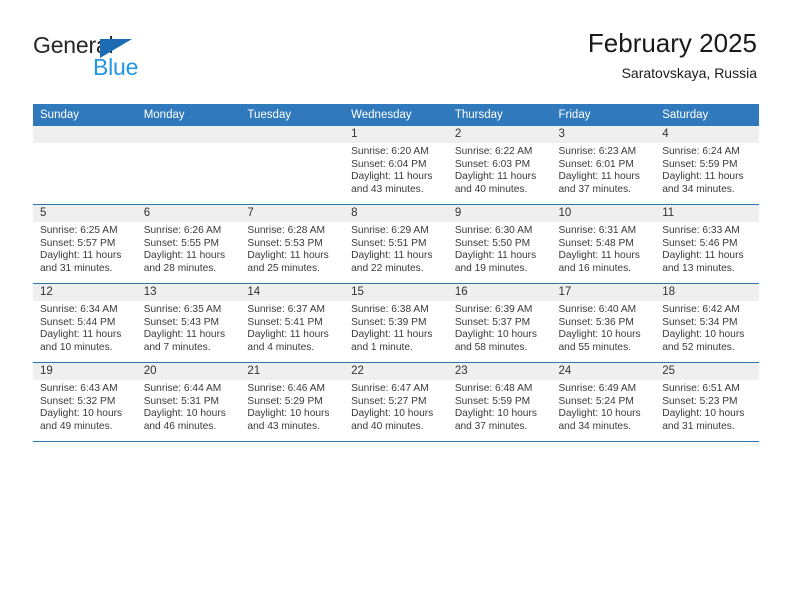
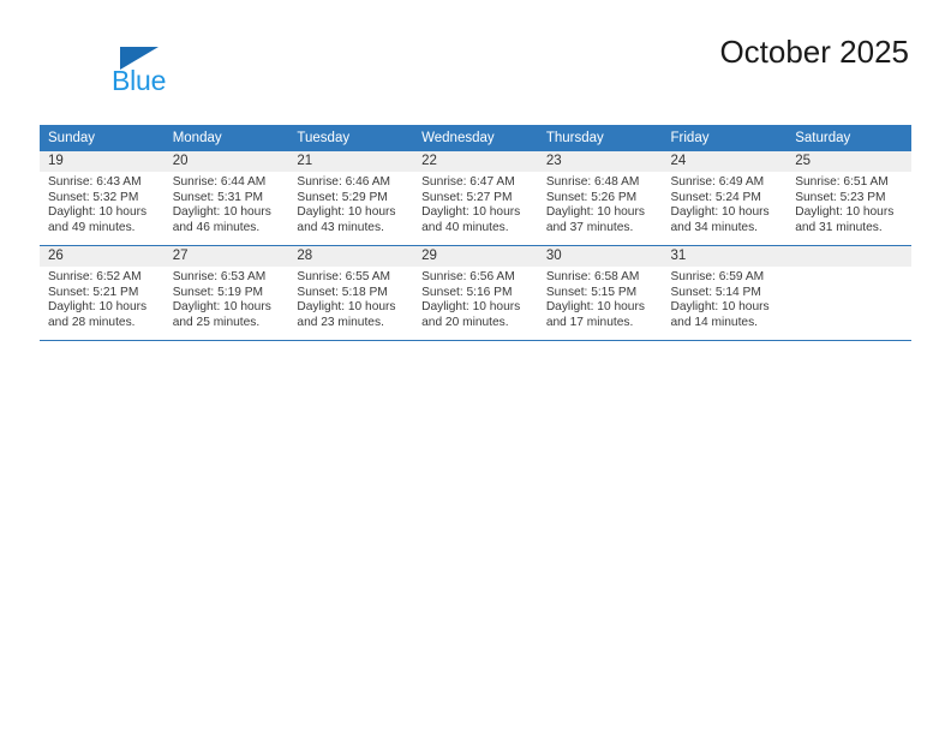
- General
  Blue
- February 2025
+ October 2025
- Saratovskaya, Russia
  Sunday	Monday	Tuesday	Wednesday	Thursday	Friday	Saturday
- 			1Sunrise: 6:20 AMSunset: 6:04 PMDaylight: 11 hoursand 43 minutes.	2Sunrise: 6:22 AMSunset: 6:03 PMDaylight: 11 hoursand 40 minutes.	3Sunrise: 6:23 AMSunset: 6:01 PMDaylight: 11 hoursand 37 minutes.	4Sunrise: 6:24 AMSunset: 5:59 PMDaylight: 11 hoursand 34 minutes.
- 5Sunrise: 6:25 AMSunset: 5:57 PMDaylight: 11 hoursand 31 minutes.	6Sunrise: 6:26 AMSunset: 5:55 PMDaylight: 11 hoursand 28 minutes.	7Sunrise: 6:28 AMSunset: 5:53 PMDaylight: 11 hoursand 25 minutes.	8Sunrise: 6:29 AMSunset: 5:51 PMDaylight: 11 hoursand 22 minutes.	9Sunrise: 6:30 AMSunset: 5:50 PMDaylight: 11 hoursand 19 minutes.	10Sunrise: 6:31 AMSunset: 5:48 PMDaylight: 11 hoursand 16 minutes.	11Sunrise: 6:33 AMSunset: 5:46 PMDaylight: 11 hoursand 13 minutes.
- 12Sunrise: 6:34 AMSunset: 5:44 PMDaylight: 11 hoursand 10 minutes.	13Sunrise: 6:35 AMSunset: 5:43 PMDaylight: 11 hoursand 7 minutes.	14Sunrise: 6:37 AMSunset: 5:41 PMDaylight: 11 hoursand 4 minutes.	15Sunrise: 6:38 AMSunset: 5:39 PMDaylight: 11 hoursand 1 minute.	16Sunrise: 6:39 AMSunset: 5:37 PMDaylight: 10 hoursand 58 minutes.	17Sunrise: 6:40 AMSunset: 5:36 PMDaylight: 10 hoursand 55 minutes.	18Sunrise: 6:42 AMSunset: 5:34 PMDaylight: 10 hoursand 52 minutes.
- 19Sunrise: 6:43 AMSunset: 5:32 PMDaylight: 10 hoursand 49 minutes.	20Sunrise: 6:44 AMSunset: 5:31 PMDaylight: 10 hoursand 46 minutes.	21Sunrise: 6:46 AMSunset: 5:29 PMDaylight: 10 hoursand 43 minutes.	22Sunrise: 6:47 AMSunset: 5:27 PMDaylight: 10 hoursand 40 minutes.	23Sunrise: 6:48 AMSunset: 5:59 PMDaylight: 10 hoursand 37 minutes.	24Sunrise: 6:49 AMSunset: 5:24 PMDaylight: 10 hoursand 34 minutes.	25Sunrise: 6:51 AMSunset: 5:23 PMDaylight: 10 hoursand 31 minutes.
+ 19Sunrise: 6:43 AMSunset: 5:32 PMDaylight: 10 hoursand 49 minutes.	20Sunrise: 6:44 AMSunset: 5:31 PMDaylight: 10 hoursand 46 minutes.	21Sunrise: 6:46 AMSunset: 5:29 PMDaylight: 10 hoursand 43 minutes.	22Sunrise: 6:47 AMSunset: 5:27 PMDaylight: 10 hoursand 40 minutes.	23Sunrise: 6:48 AMSunset: 5:26 PMDaylight: 10 hoursand 37 minutes.	24Sunrise: 6:49 AMSunset: 5:24 PMDaylight: 10 hoursand 34 minutes.	25Sunrise: 6:51 AMSunset: 5:23 PMDaylight: 10 hoursand 31 minutes.
+ 26Sunrise: 6:52 AMSunset: 5:21 PMDaylight: 10 hoursand 28 minutes.	27Sunrise: 6:53 AMSunset: 5:19 PMDaylight: 10 hoursand 25 minutes.	28Sunrise: 6:55 AMSunset: 5:18 PMDaylight: 10 hoursand 23 minutes.	29Sunrise: 6:56 AMSunset: 5:16 PMDaylight: 10 hoursand 20 minutes.	30Sunrise: 6:58 AMSunset: 5:15 PMDaylight: 10 hoursand 17 minutes.	31Sunrise: 6:59 AMSunset: 5:14 PMDaylight: 10 hoursand 14 minutes.
